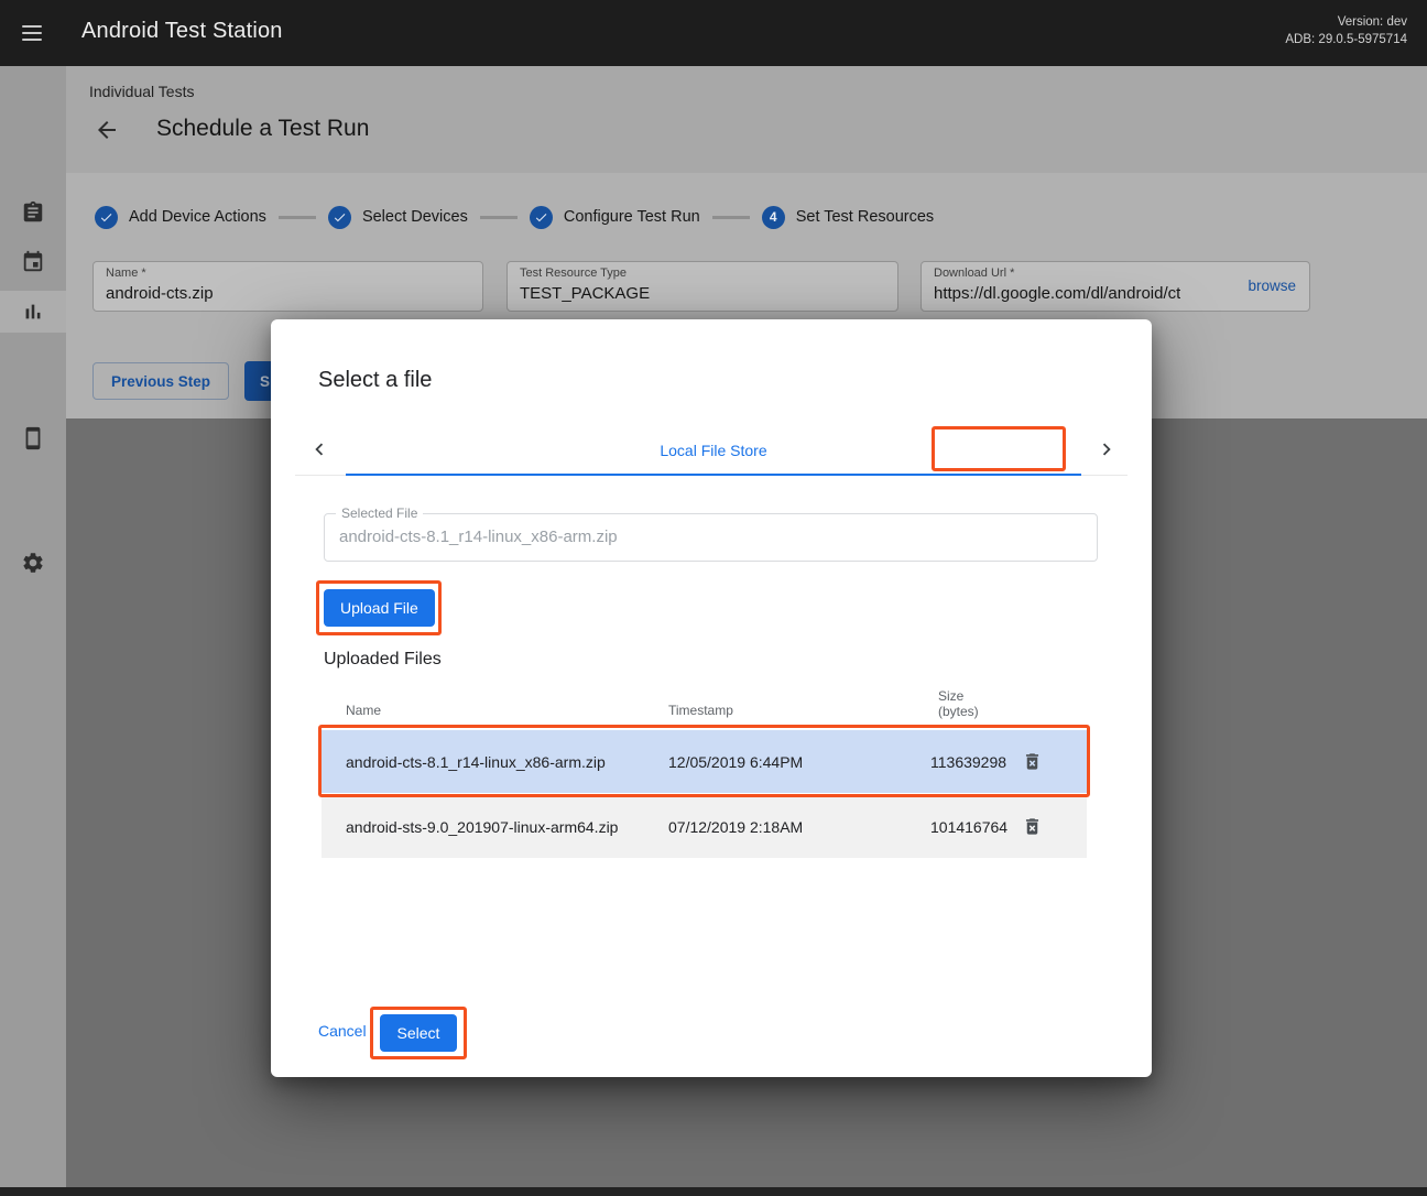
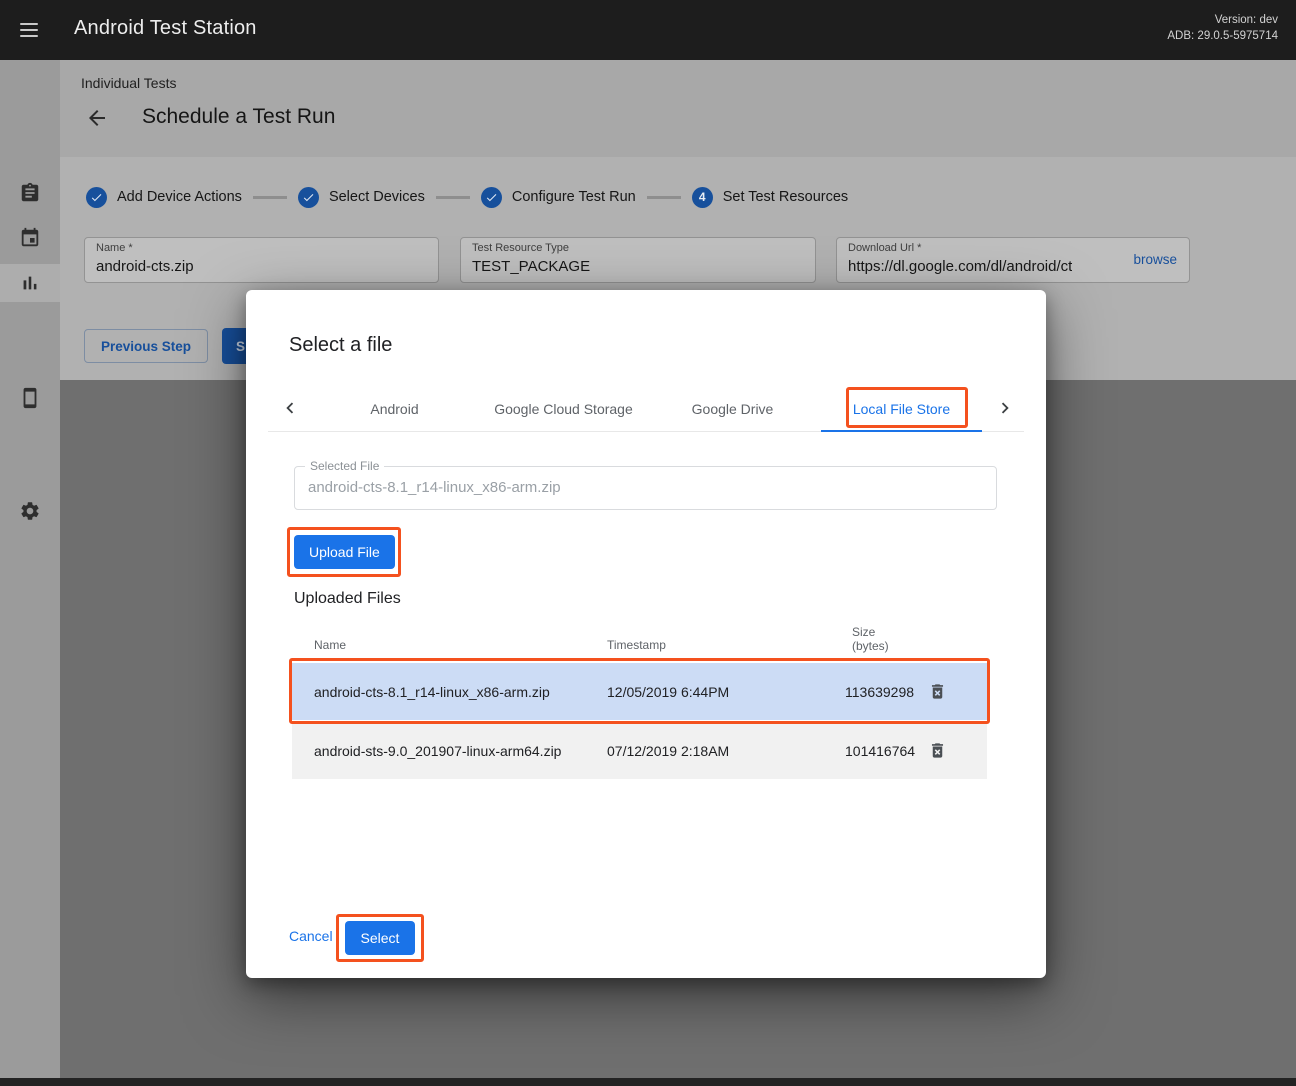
  Android Test Station
  Version: dev
  ADB: 29.0.5-5975714
  Individual Tests
  Schedule a Test Run
  Add Device Actions
  Select Devices
  Configure Test Run
  4
  Set Test Resources
  Name *
  android-cts.zip
  Test Resource Type
  TEST_PACKAGE
  Download Url *
  https://dl.google.com/dl/android/ct
  browse
  Previous Step
  S
  Select a file
+ Android
+ Google Cloud Storage
+ Google Drive
  Local File Store
  Selected File
  android-cts-8.1_r14-linux_x86-arm.zip
  Upload File
  Uploaded Files
  Name
  Timestamp
  Size
  (bytes)
  android-cts-8.1_r14-linux_x86-arm.zip
  12/05/2019 6:44PM
  113639298
  android-sts-9.0_201907-linux-arm64.zip
  07/12/2019 2:18AM
  101416764
  Cancel
  Select
